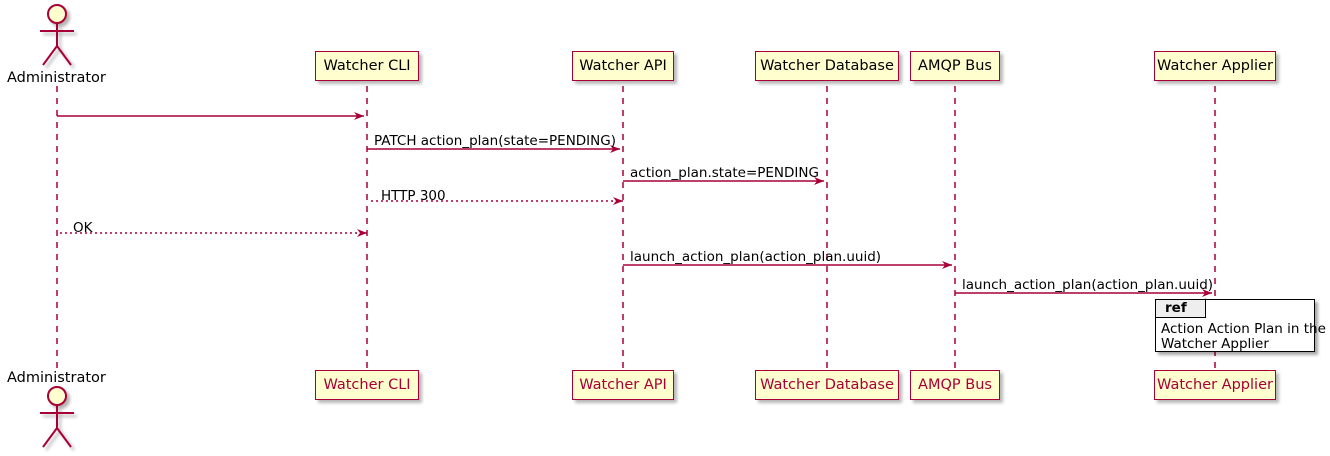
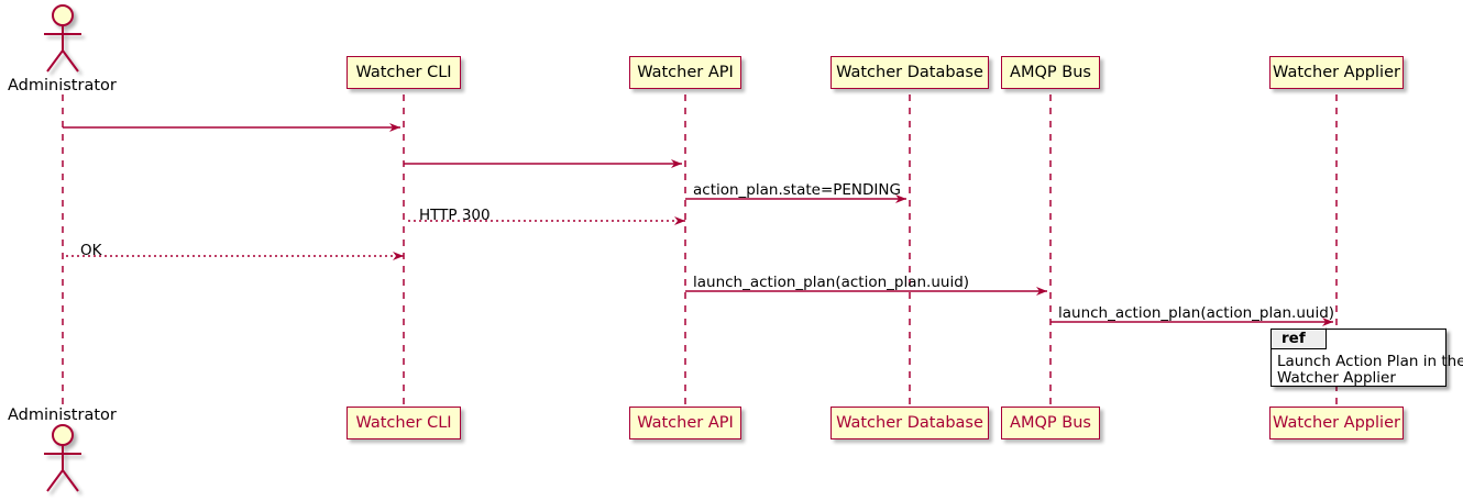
  Watcher CLI
  Watcher API
  Watcher Database
  AMQP Bus
  Watcher Applier
  Administrator
  Watcher CLI
  Watcher API
  Watcher Database
  AMQP Bus
  Watcher Applier
  Administrator
- PATCH action_plan(state=PENDING)
  action_plan.state=PENDING
  HTTP 300
  OK
  launch_action_plan(action_plan.uuid)
  launch_action_plan(action_plan.uuid)
  ref
- Action Action Plan in the
+ Launch Action Plan in the
  Watcher Applier
